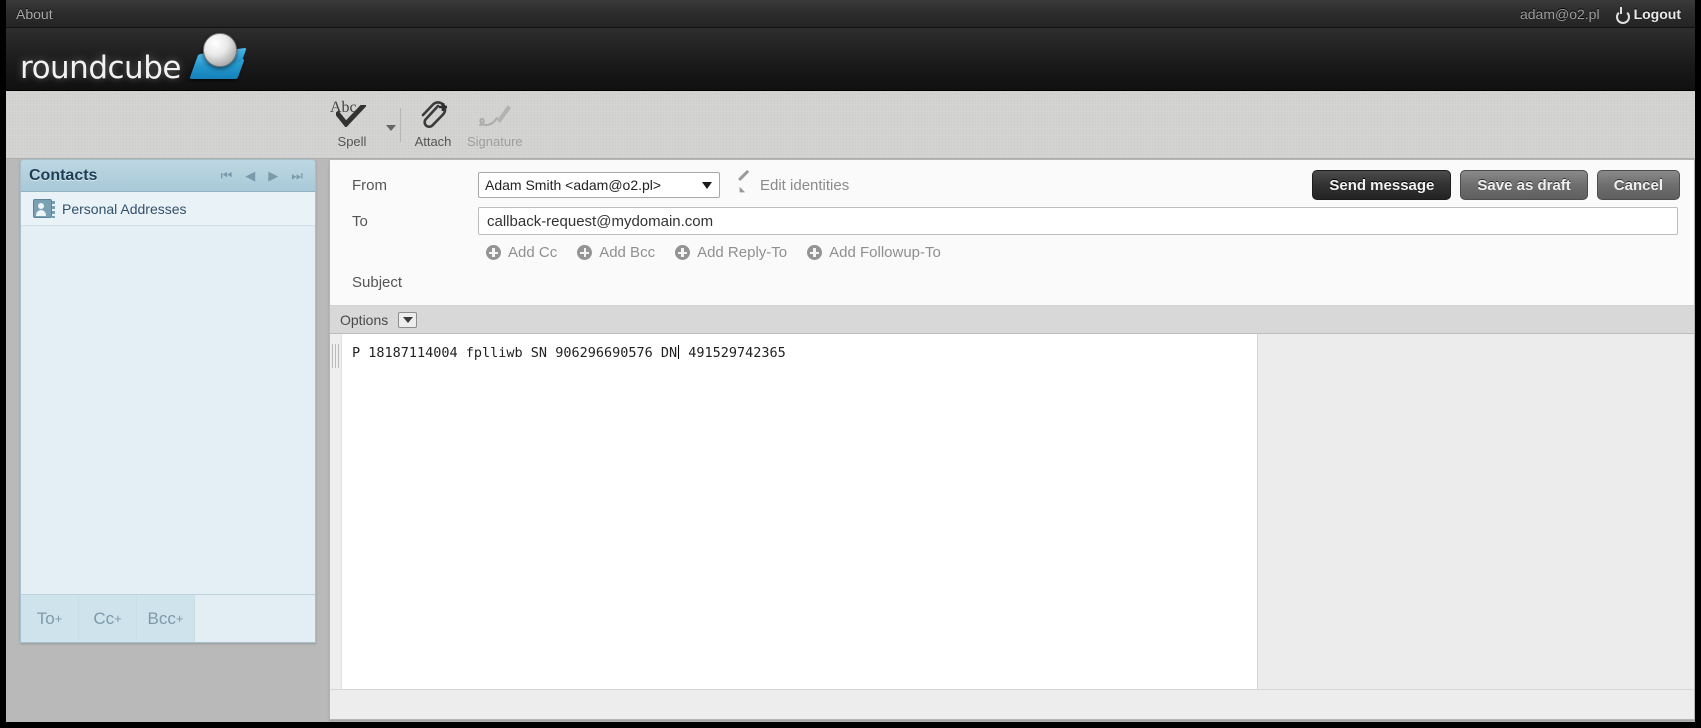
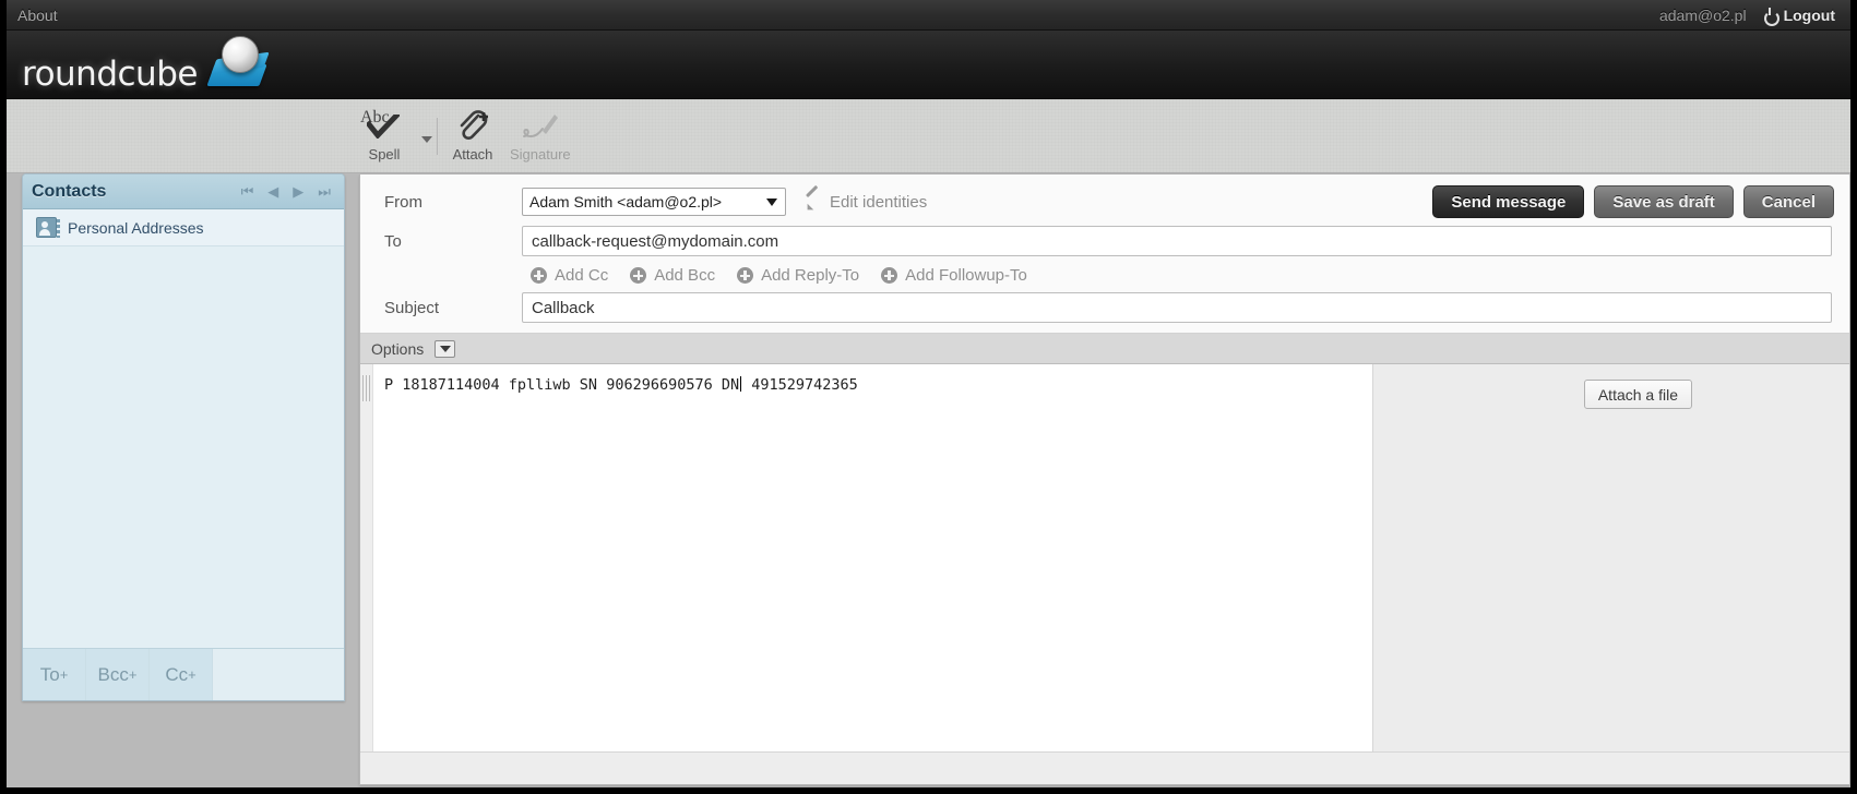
  About
  adam@o2.pl
  Logout
  roundcube
  Abc
  Spell
  Attach
  Signature
  Contacts
  ⏮
  ◀
  ▶
  ⏭
  Personal Addresses
  To
  +
- Cc
+ Bcc
  +
- Bcc
+ Cc
  +
  Send message
  Save as draft
  Cancel
  From
  Adam Smith <adam@o2.pl>
  Edit identities
  To
  callback-request@mydomain.com
  Add Cc
  Add Bcc
  Add Reply-To
  Add Followup-To
  Subject
+ Callback
  Options
  P 18187114004 fplliwb SN 906296690576 DN 491529742365
+ Attach a file
